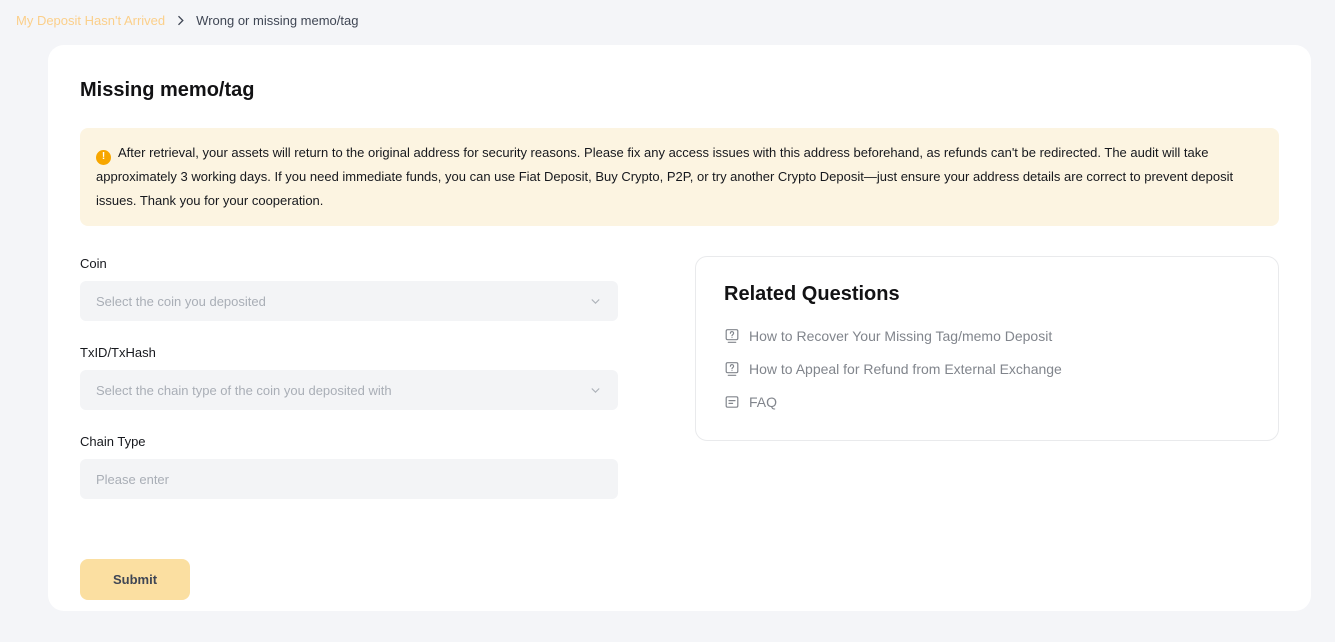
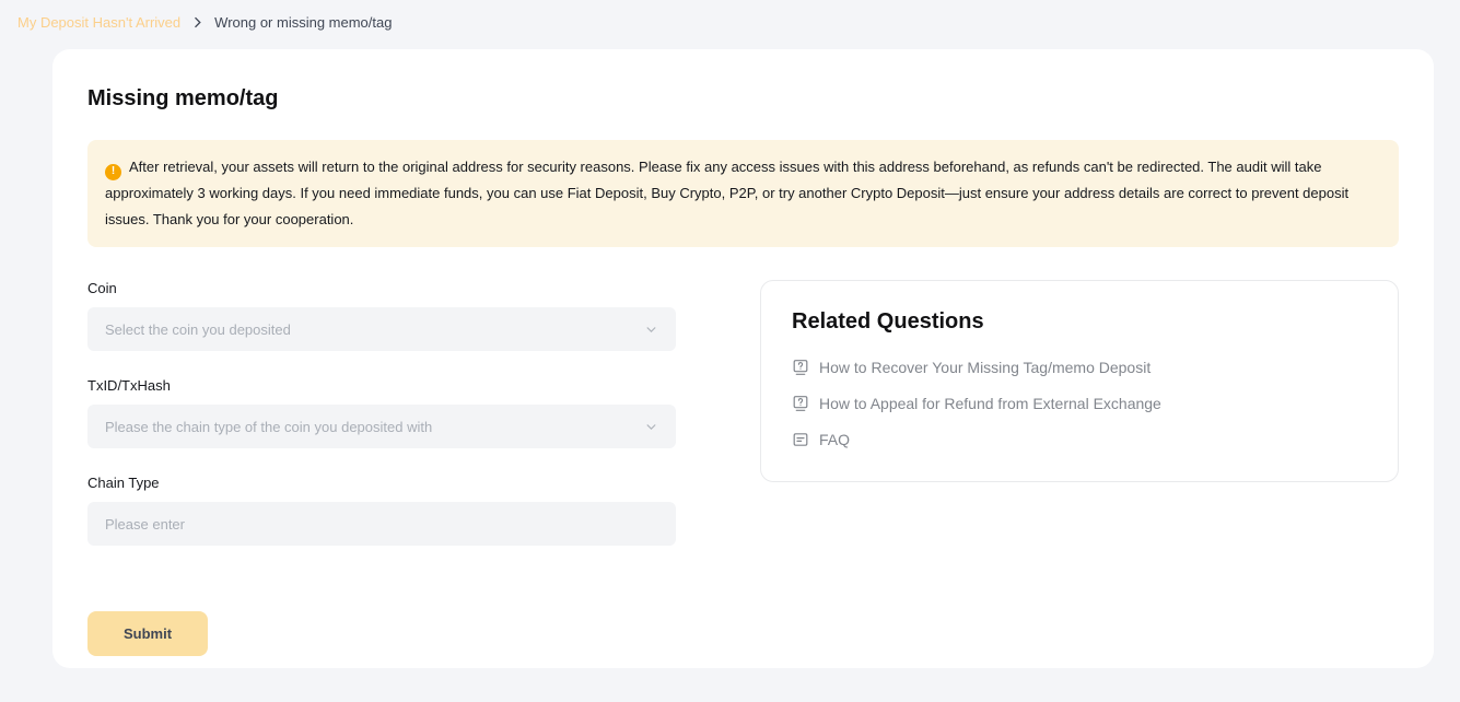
  My Deposit Hasn't Arrived
  Wrong or missing memo/tag
  Missing memo/tag
  ! After retrieval, your assets will return to the original address for security reasons. Please fix any access issues with this address beforehand, as refunds can't be redirected. The audit will take approximately 3 working days. If you need immediate funds, you can use Fiat Deposit, Buy Crypto, P2P, or try another Crypto Deposit—just ensure your address details are correct to prevent deposit issues. Thank you for your cooperation.
  Coin
  Select the coin you deposited
  TxID/TxHash
- Select the chain type of the coin you deposited with
+ Please the chain type of the coin you deposited with
  Chain Type
  Please enter
  Submit
  Related Questions
  How to Recover Your Missing Tag/memo Deposit
  How to Appeal for Refund from External Exchange
  FAQ
